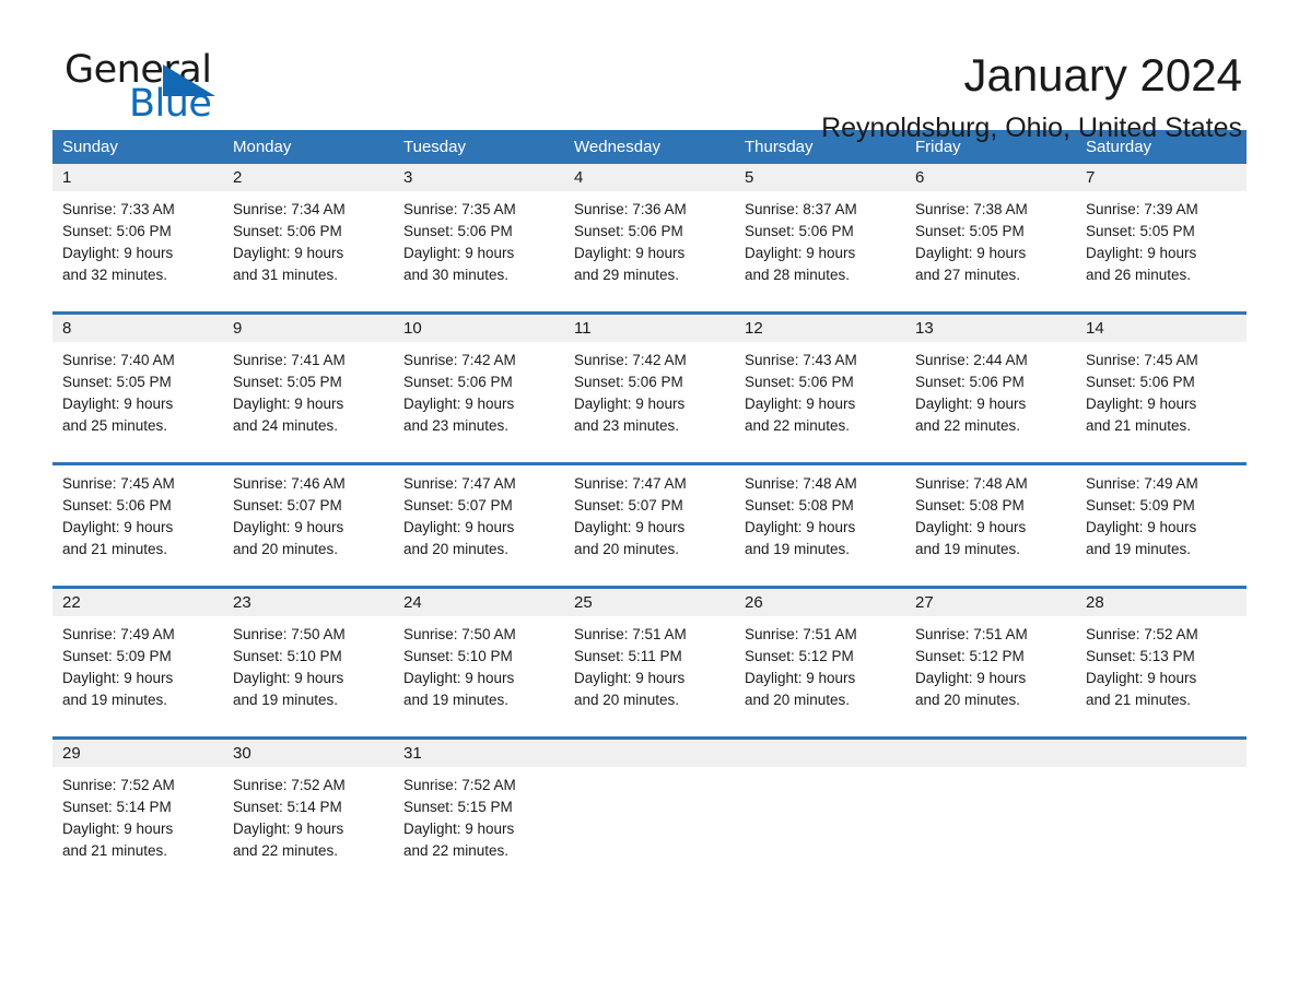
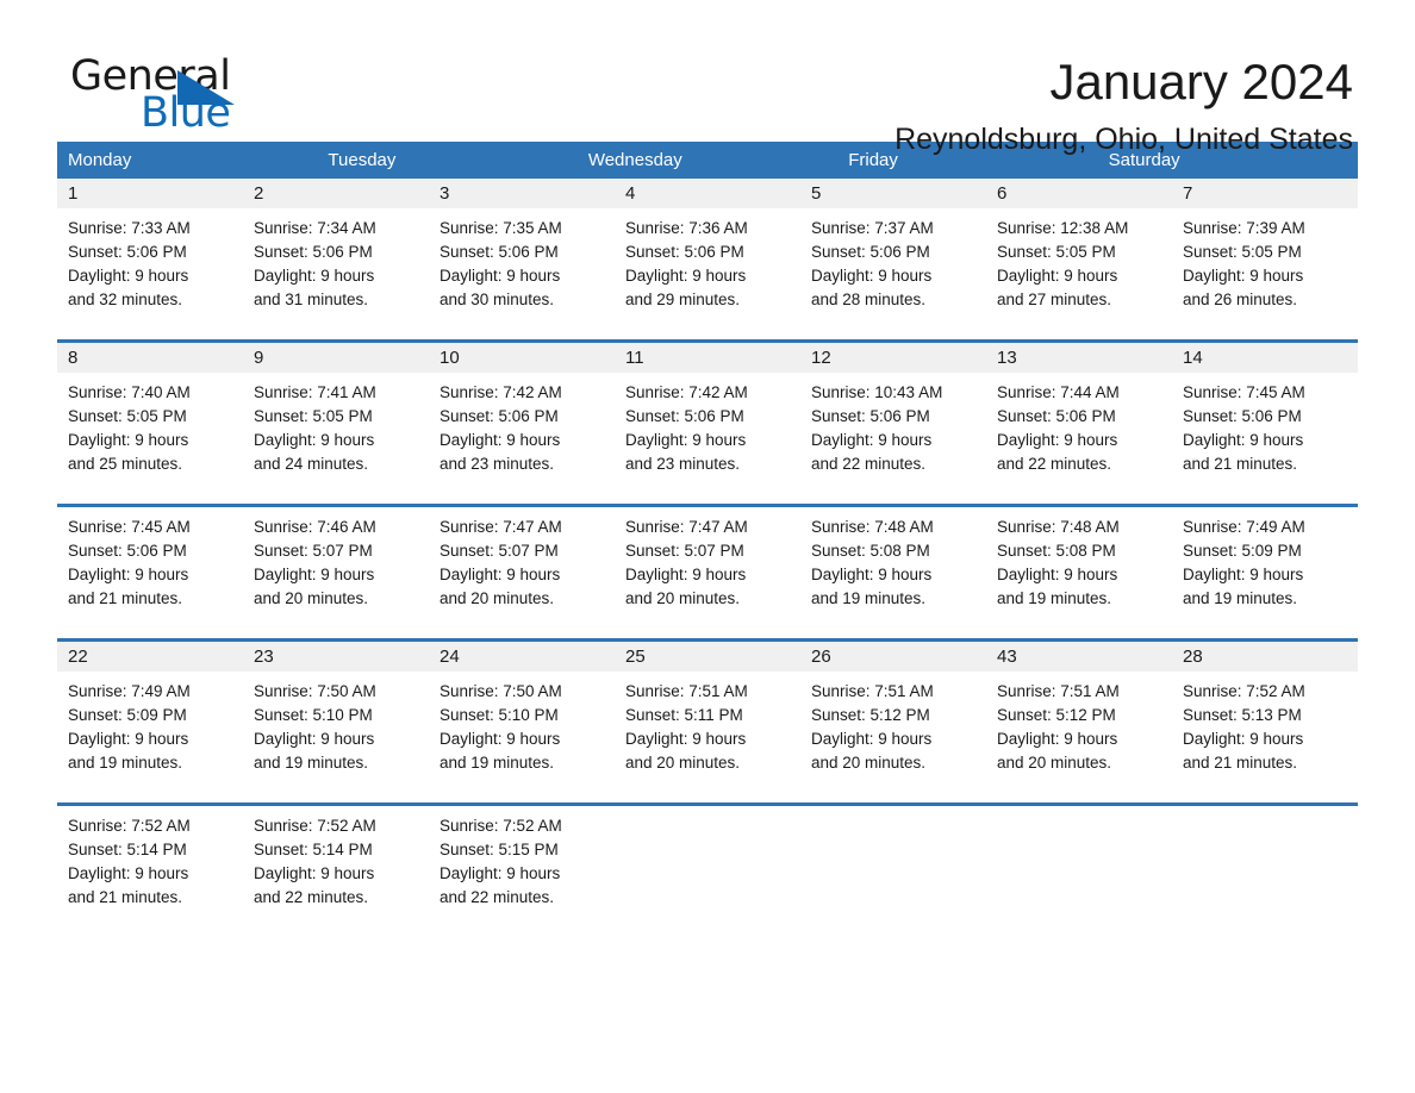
  General
  Blue
  January 2024
  Reynoldsburg, Ohio, United States
- Sunday
  Monday
  Tuesday
  Wednesday
- Thursday
  Friday
  Saturday
  1
  2
  3
  4
  5
  6
  7
  Sunrise: 7:33 AM
  Sunset: 5:06 PM
  Daylight: 9 hours
  and 32 minutes.
  Sunrise: 7:34 AM
  Sunset: 5:06 PM
  Daylight: 9 hours
  and 31 minutes.
  Sunrise: 7:35 AM
  Sunset: 5:06 PM
  Daylight: 9 hours
  and 30 minutes.
  Sunrise: 7:36 AM
  Sunset: 5:06 PM
  Daylight: 9 hours
  and 29 minutes.
- Sunrise: 8:37 AM
+ Sunrise: 7:37 AM
  Sunset: 5:06 PM
  Daylight: 9 hours
  and 28 minutes.
- Sunrise: 7:38 AM
+ Sunrise: 12:38 AM
  Sunset: 5:05 PM
  Daylight: 9 hours
  and 27 minutes.
  Sunrise: 7:39 AM
  Sunset: 5:05 PM
  Daylight: 9 hours
  and 26 minutes.
  8
  9
  10
  11
  12
  13
  14
  Sunrise: 7:40 AM
  Sunset: 5:05 PM
  Daylight: 9 hours
  and 25 minutes.
  Sunrise: 7:41 AM
  Sunset: 5:05 PM
  Daylight: 9 hours
  and 24 minutes.
  Sunrise: 7:42 AM
  Sunset: 5:06 PM
  Daylight: 9 hours
  and 23 minutes.
  Sunrise: 7:42 AM
  Sunset: 5:06 PM
  Daylight: 9 hours
  and 23 minutes.
- Sunrise: 7:43 AM
+ Sunrise: 10:43 AM
  Sunset: 5:06 PM
  Daylight: 9 hours
  and 22 minutes.
- Sunrise: 2:44 AM
+ Sunrise: 7:44 AM
  Sunset: 5:06 PM
  Daylight: 9 hours
  and 22 minutes.
  Sunrise: 7:45 AM
  Sunset: 5:06 PM
  Daylight: 9 hours
  and 21 minutes.
  Sunrise: 7:45 AM
  Sunset: 5:06 PM
  Daylight: 9 hours
  and 21 minutes.
  Sunrise: 7:46 AM
  Sunset: 5:07 PM
  Daylight: 9 hours
  and 20 minutes.
  Sunrise: 7:47 AM
  Sunset: 5:07 PM
  Daylight: 9 hours
  and 20 minutes.
  Sunrise: 7:47 AM
  Sunset: 5:07 PM
  Daylight: 9 hours
  and 20 minutes.
  Sunrise: 7:48 AM
  Sunset: 5:08 PM
  Daylight: 9 hours
  and 19 minutes.
  Sunrise: 7:48 AM
  Sunset: 5:08 PM
  Daylight: 9 hours
  and 19 minutes.
  Sunrise: 7:49 AM
  Sunset: 5:09 PM
  Daylight: 9 hours
  and 19 minutes.
  22
  23
  24
  25
  26
- 27
+ 43
  28
  Sunrise: 7:49 AM
  Sunset: 5:09 PM
  Daylight: 9 hours
  and 19 minutes.
  Sunrise: 7:50 AM
  Sunset: 5:10 PM
  Daylight: 9 hours
  and 19 minutes.
  Sunrise: 7:50 AM
  Sunset: 5:10 PM
  Daylight: 9 hours
  and 19 minutes.
  Sunrise: 7:51 AM
  Sunset: 5:11 PM
  Daylight: 9 hours
  and 20 minutes.
  Sunrise: 7:51 AM
  Sunset: 5:12 PM
  Daylight: 9 hours
  and 20 minutes.
  Sunrise: 7:51 AM
  Sunset: 5:12 PM
  Daylight: 9 hours
  and 20 minutes.
  Sunrise: 7:52 AM
  Sunset: 5:13 PM
  Daylight: 9 hours
  and 21 minutes.
- 29
- 30
- 31
  Sunrise: 7:52 AM
  Sunset: 5:14 PM
  Daylight: 9 hours
  and 21 minutes.
  Sunrise: 7:52 AM
  Sunset: 5:14 PM
  Daylight: 9 hours
  and 22 minutes.
  Sunrise: 7:52 AM
  Sunset: 5:15 PM
  Daylight: 9 hours
  and 22 minutes.
